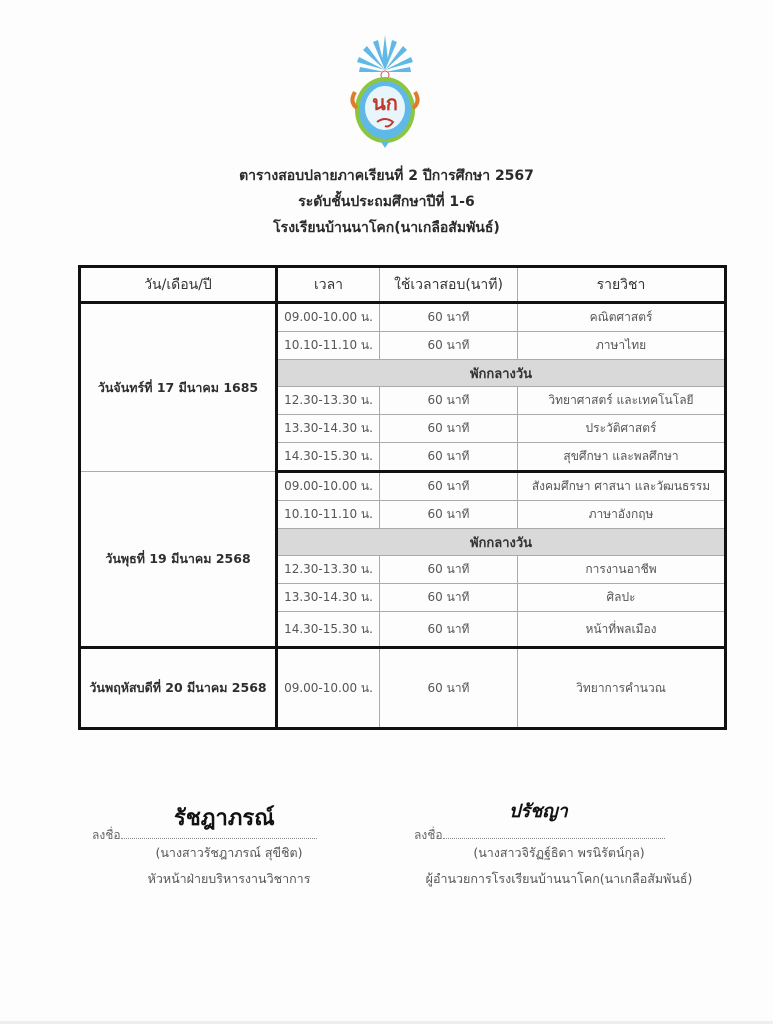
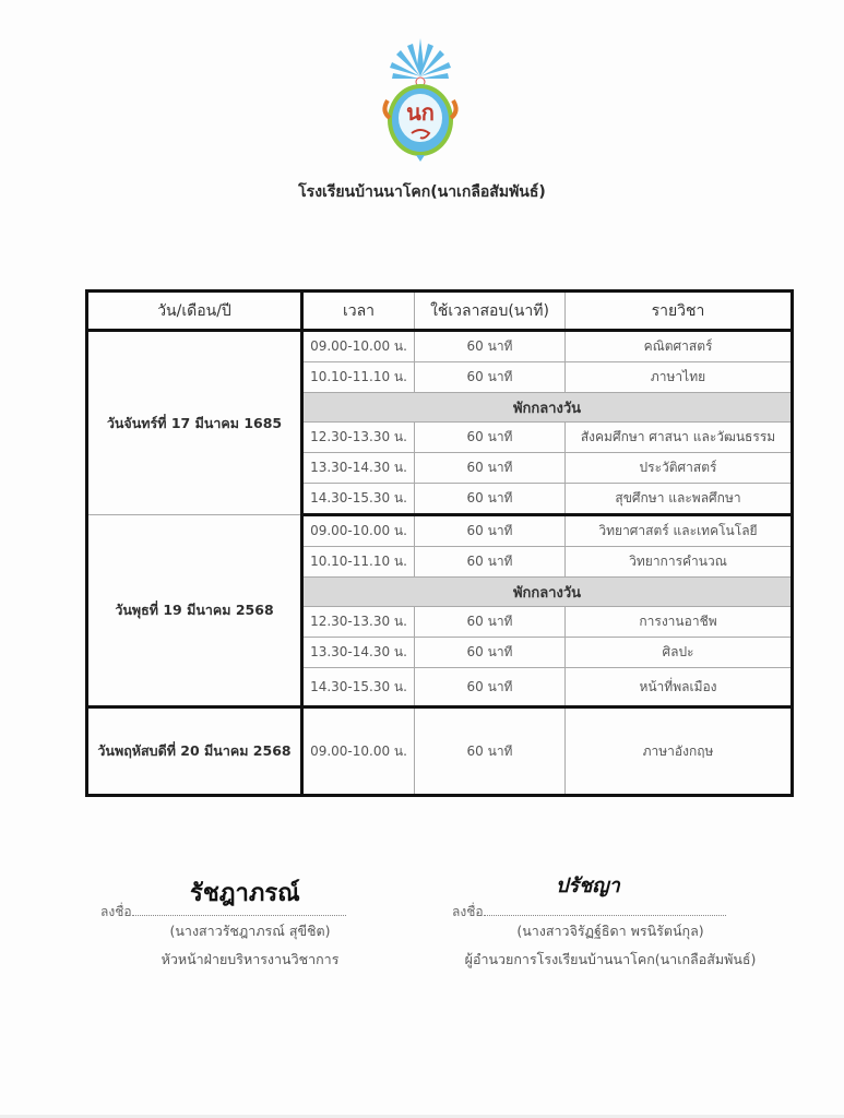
  นก
- ตารางสอบปลายภาคเรียนที่ 2 ปีการศึกษา 2567
- ระดับชั้นประถมศึกษาปีที่ 1-6
  โรงเรียนบ้านนาโคก(นาเกลือสัมพันธ์)
  วัน/เดือน/ปี	เวลา	ใช้เวลาสอบ(นาที)	รายวิชา
  วันจันทร์ที่ 17 มีนาคม 1685	09.00-10.00 น.	60 นาที	คณิตศาสตร์
  10.10-11.10 น.	60 นาที	ภาษาไทย
  พักกลางวัน
- 12.30-13.30 น.	60 นาที	วิทยาศาสตร์ และเทคโนโลยี
+ 12.30-13.30 น.	60 นาที	สังคมศึกษา ศาสนา และวัฒนธรรม
  13.30-14.30 น.	60 นาที	ประวัติศาสตร์
  14.30-15.30 น.	60 นาที	สุขศึกษา และพลศึกษา
- วันพุธที่ 19 มีนาคม 2568	09.00-10.00 น.	60 นาที	สังคมศึกษา ศาสนา และวัฒนธรรม
+ วันพุธที่ 19 มีนาคม 2568	09.00-10.00 น.	60 นาที	วิทยาศาสตร์ และเทคโนโลยี
- 10.10-11.10 น.	60 นาที	ภาษาอังกฤษ
+ 10.10-11.10 น.	60 นาที	วิทยาการคำนวณ
  พักกลางวัน
  12.30-13.30 น.	60 นาที	การงานอาชีพ
  13.30-14.30 น.	60 นาที	ศิลปะ
  14.30-15.30 น.	60 นาที	หน้าที่พลเมือง
- วันพฤหัสบดีที่ 20 มีนาคม 2568	09.00-10.00 น.	60 นาที	วิทยาการคำนวณ
+ วันพฤหัสบดีที่ 20 มีนาคม 2568	09.00-10.00 น.	60 นาที	ภาษาอังกฤษ
  รัชฎาภรณ์
  ลงชื่อ
  (นางสาวรัชฎาภรณ์ สุขีชิต)
  หัวหน้าฝ่ายบริหารงานวิชาการ
  ปรัชญา
  ลงชื่อ
  (นางสาวจิรัฏฐ์ธิดา พรนิรัตน์กุล)
  ผู้อำนวยการโรงเรียนบ้านนาโคก(นาเกลือสัมพันธ์)
